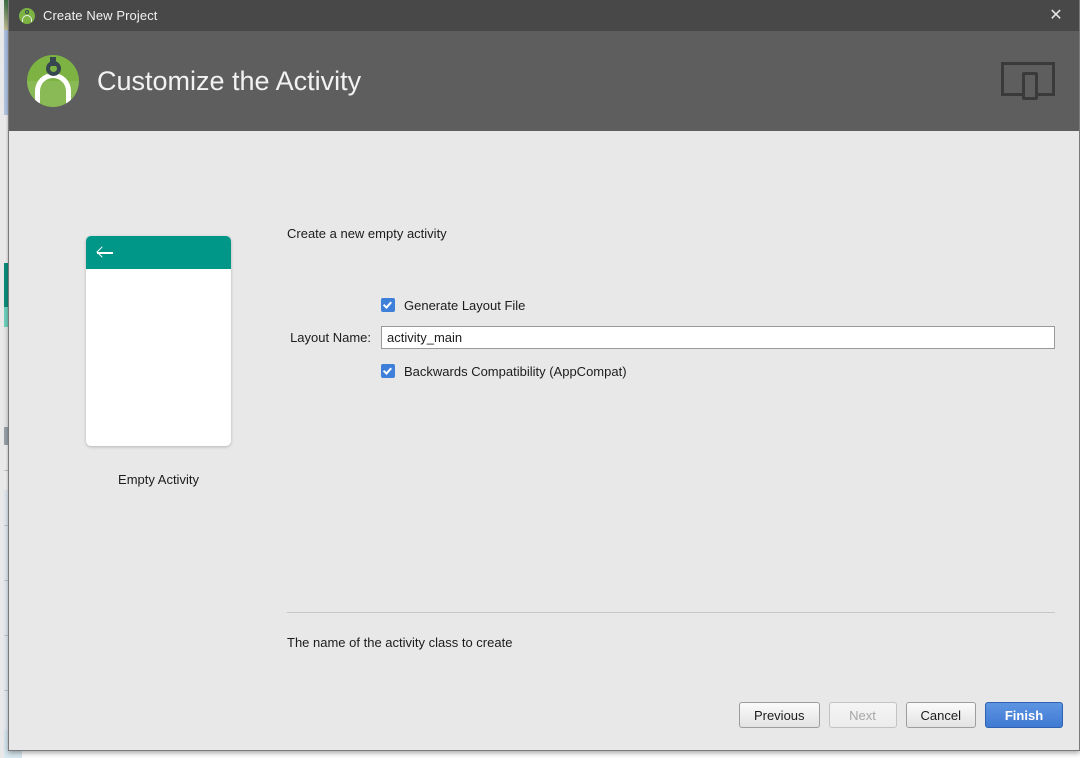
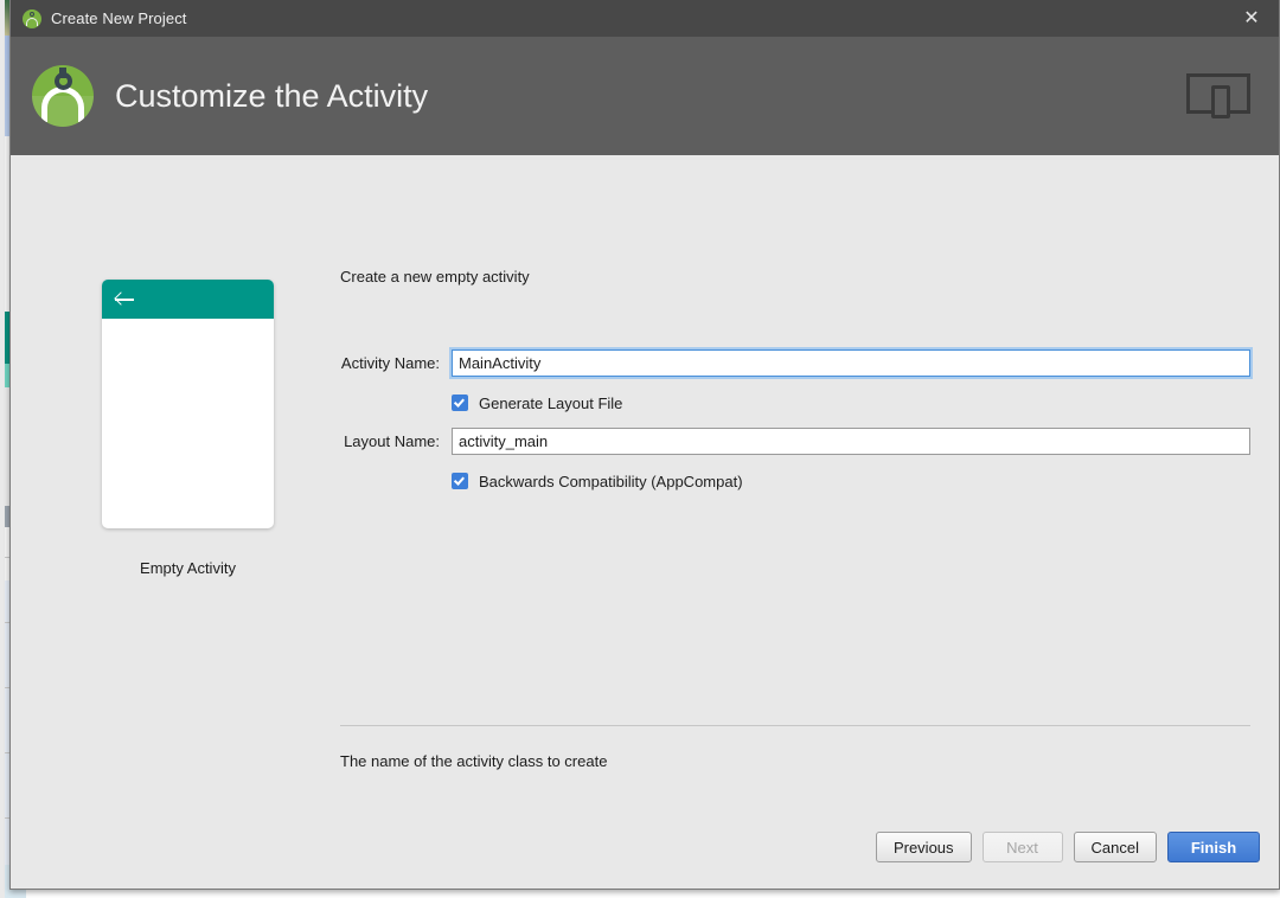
  Create New Project
  ✕
  Customize the Activity
  Empty Activity
  Create a new empty activity
+ Activity Name:
+ MainActivity
  Generate Layout File
  Layout Name:
  activity_main
  Backwards Compatibility (AppCompat)
  The name of the activity class to create
  Previous
  Next
  Cancel
  Finish
